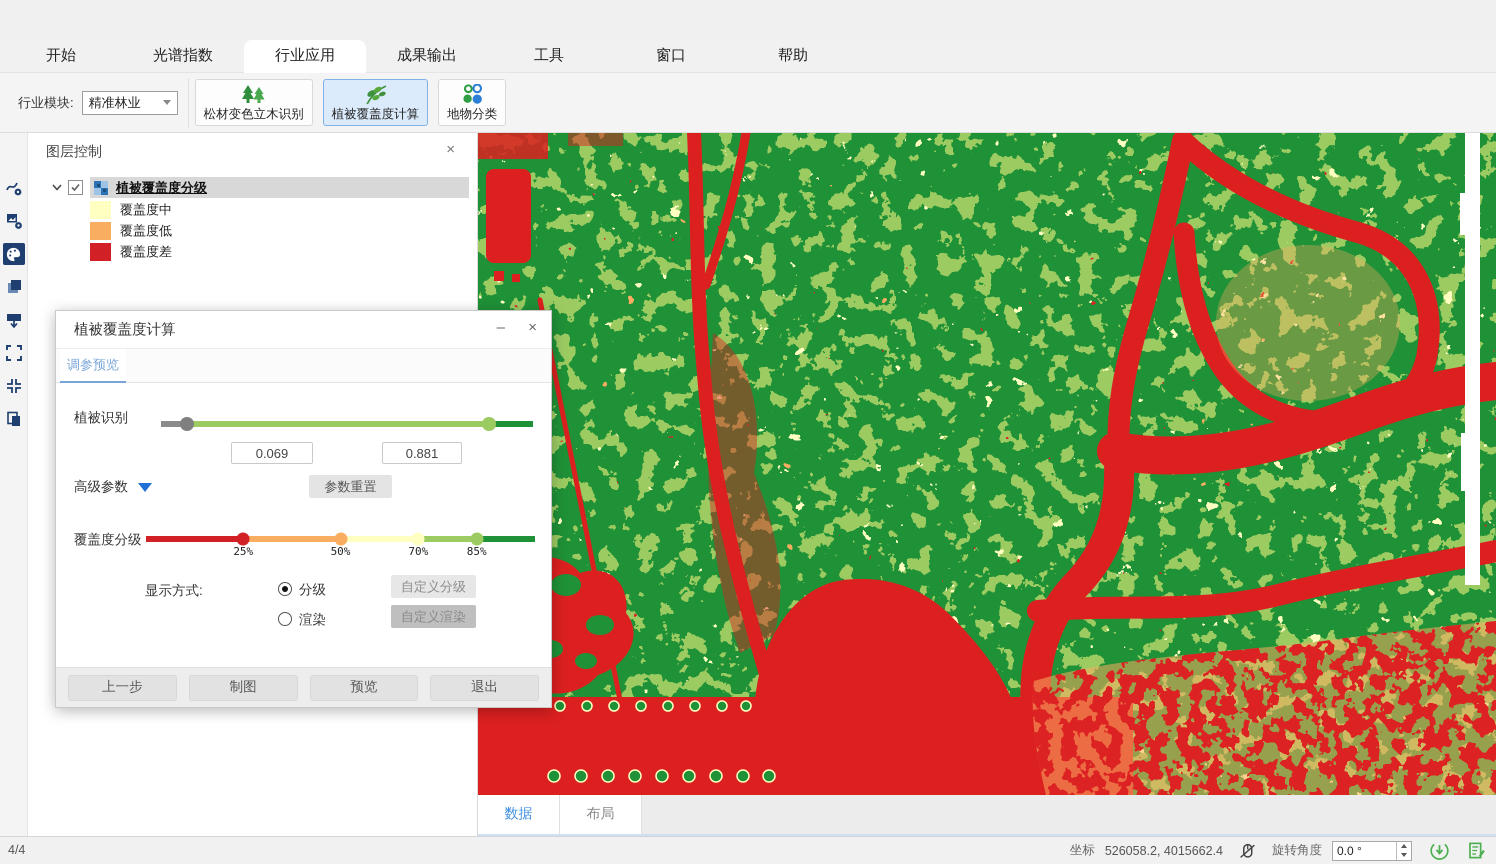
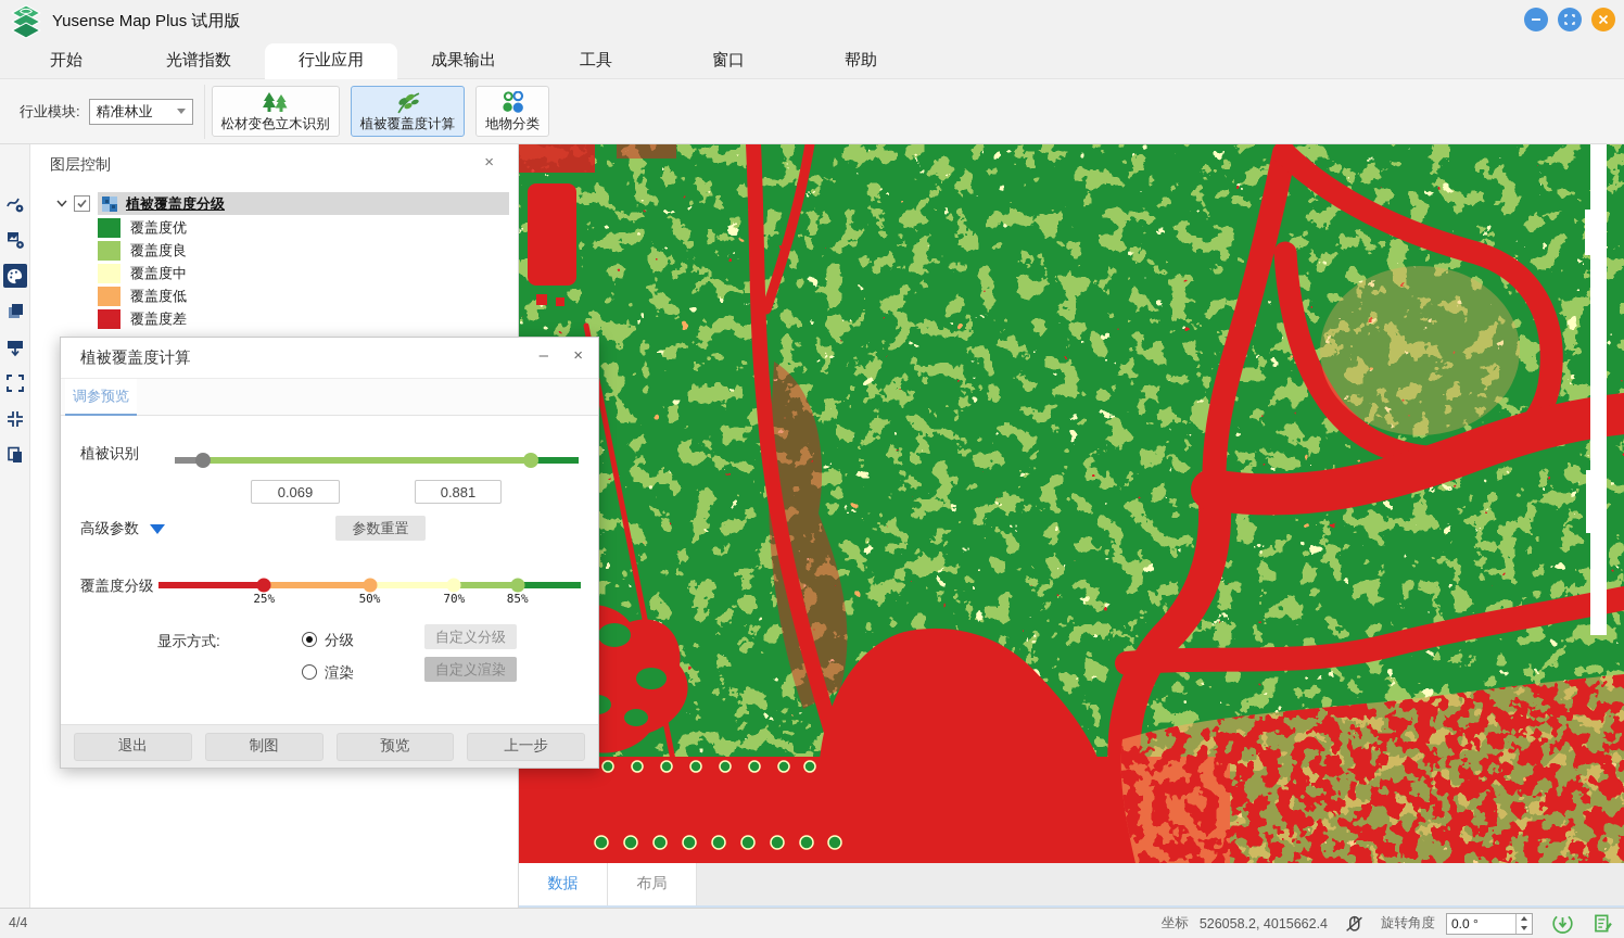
+ Yusense Map Plus 试用版
  开始
  光谱指数
  行业应用
  成果输出
  工具
  窗口
  帮助
  行业模块:
  精准林业
  松材变色立木识别
  植被覆盖度计算
  地物分类
  图层控制
  ×
  植被覆盖度分级
+ 覆盖度优
+ 覆盖度良
  覆盖度中
  覆盖度低
  覆盖度差
  数据
  布局
  植被覆盖度计算
  –
  ×
  调参预览
  植被识别
  0.069
  0.881
  高级参数
  参数重置
  覆盖度分级
  25%
  50%
  70%
  85%
  显示方式:
  分级
  渲染
  自定义分级
  自定义渲染
- 上一步
+ 退出
  制图
  预览
- 退出
+ 上一步
  4/4
  坐标
  526058.2, 4015662.4
  旋转角度
  0.0 °
